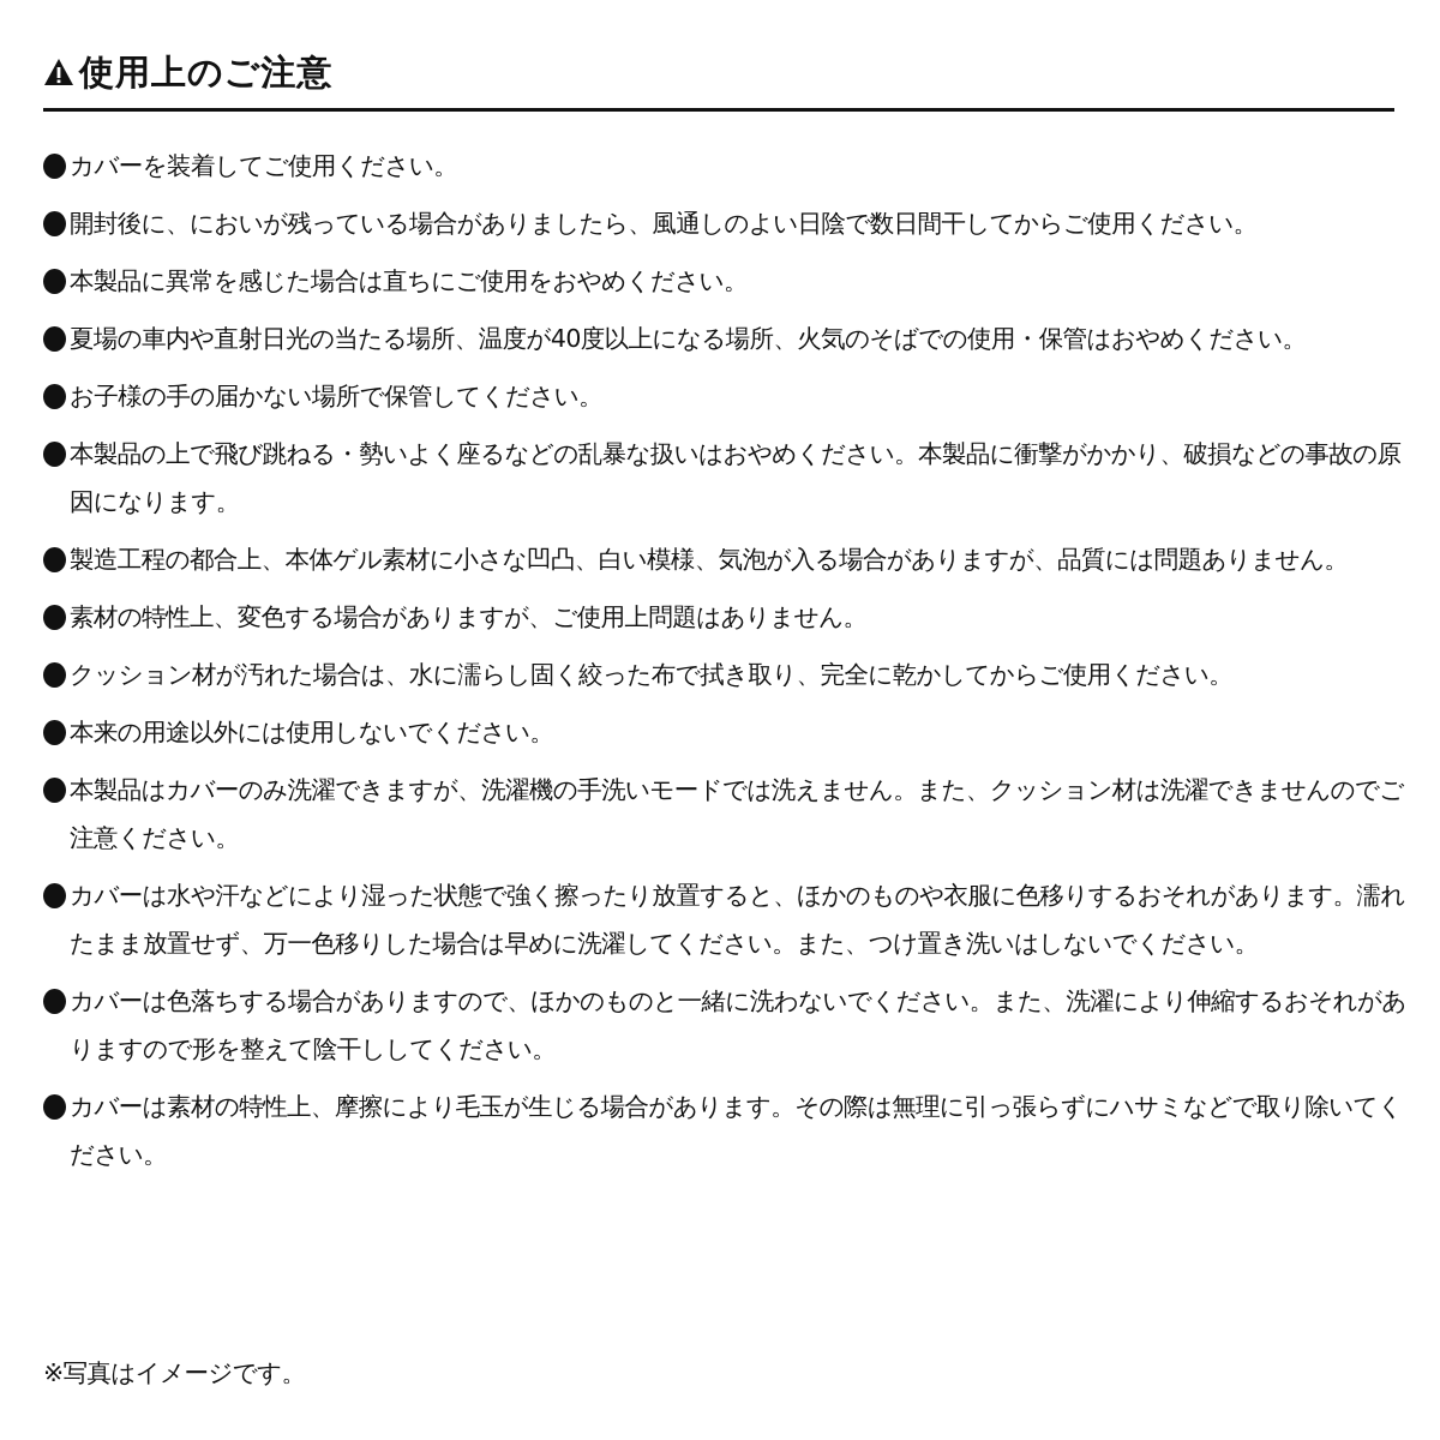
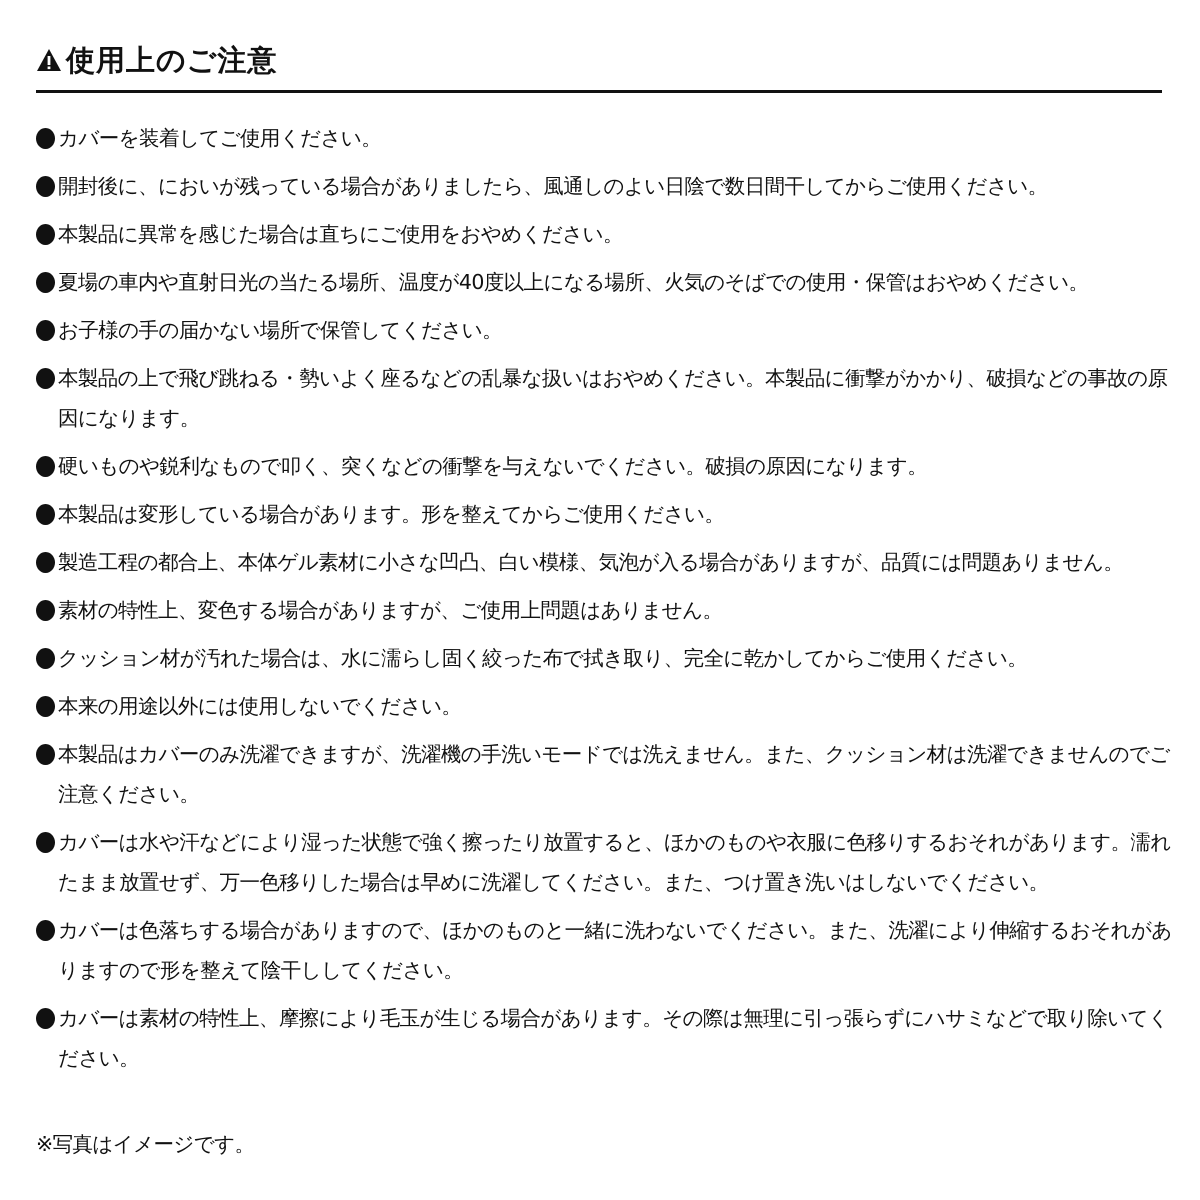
  使用上のご注意
  カバーを装着してご使用ください。
  開封後に、においが残っている場合がありましたら、風通しのよい日陰で数日間干してからご使用ください。
  本製品に異常を感じた場合は直ちにご使用をおやめください。
  夏場の車内や直射日光の当たる場所、温度が40度以上になる場所、火気のそばでの使用・保管はおやめください。
  お子様の手の届かない場所で保管してください。
  本製品の上で飛び跳ねる・勢いよく座るなどの乱暴な扱いはおやめください。本製品に衝撃がかかり、破損などの事故の原因になります。
+ 硬いものや鋭利なもので叩く、突くなどの衝撃を与えないでください。破損の原因になります。
+ 本製品は変形している場合があります。形を整えてからご使用ください。
  製造工程の都合上、本体ゲル素材に小さな凹凸、白い模様、気泡が入る場合がありますが、品質には問題ありません。
  素材の特性上、変色する場合がありますが、ご使用上問題はありません。
  クッション材が汚れた場合は、水に濡らし固く絞った布で拭き取り、完全に乾かしてからご使用ください。
  本来の用途以外には使用しないでください。
  本製品はカバーのみ洗濯できますが、洗濯機の手洗いモードでは洗えません。また、クッション材は洗濯できませんのでご注意ください。
  カバーは水や汗などにより湿った状態で強く擦ったり放置すると、ほかのものや衣服に色移りするおそれがあります。濡れたまま放置せず、万一色移りした場合は早めに洗濯してください。また、つけ置き洗いはしないでください。
  カバーは色落ちする場合がありますので、ほかのものと一緒に洗わないでください。また、洗濯により伸縮するおそれがありますので形を整えて陰干ししてください。
  カバーは素材の特性上、摩擦により毛玉が生じる場合があります。その際は無理に引っ張らずにハサミなどで取り除いてください。
  ※写真はイメージです。
